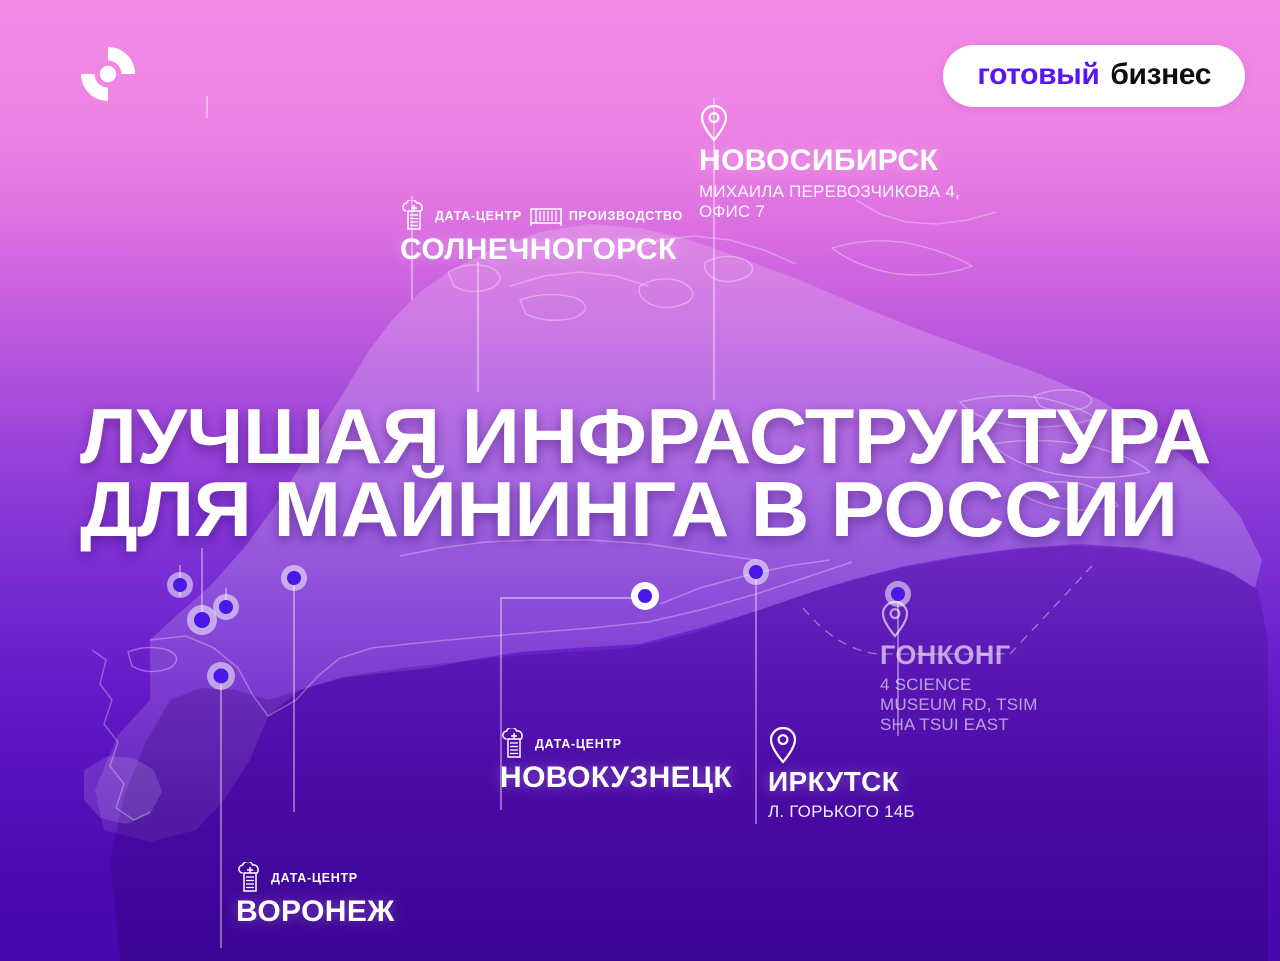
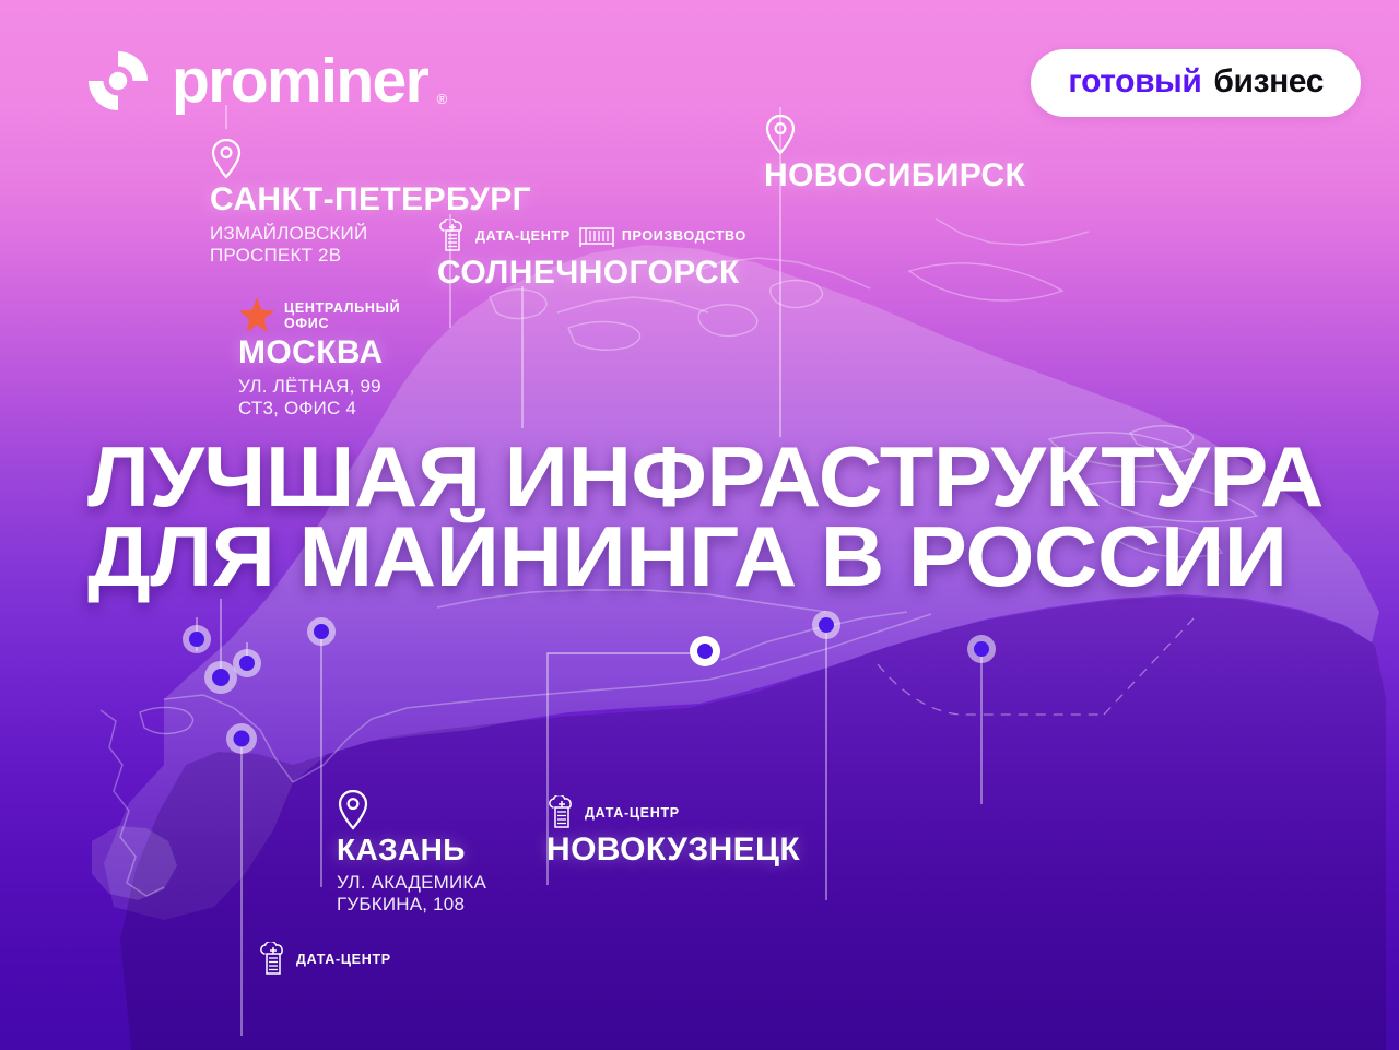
+ prominer
+ ®
  готовый
  бизнес
  ЛУЧШАЯ ИНФРАСТРУКТУРА
  ДЛЯ МАЙНИНГА В РОССИИ
+ САНКТ-ПЕТЕРБУРГ
+ ИЗМАЙЛОВСКИЙ
+ ПРОСПЕКТ 2В
  НОВОСИБИРСК
- МИХАИЛА ПЕРЕВОЗЧИКОВА 4,
- ОФИС 7
  ДАТА-ЦЕНТР
  ПРОИЗВОДСТВО
  СОЛНЕЧНОГОРСК
+ ЦЕНТРАЛЬНЫЙ
+ ОФИС
+ МОСКВА
+ УЛ. ЛЁТНАЯ, 99
+ СТ3, ОФИС 4
+ КАЗАНЬ
+ УЛ. АКАДЕМИКА
+ ГУБКИНА, 108
  ДАТА-ЦЕНТР
  НОВОКУЗНЕЦК
- ИРКУТСК
- Л. ГОРЬКОГО 14Б
- ГОНКОНГ
- 4 SCIENCE
- MUSEUM RD, TSIM
- SHA TSUI EAST
  ДАТА-ЦЕНТР
- ВОРОНЕЖ
